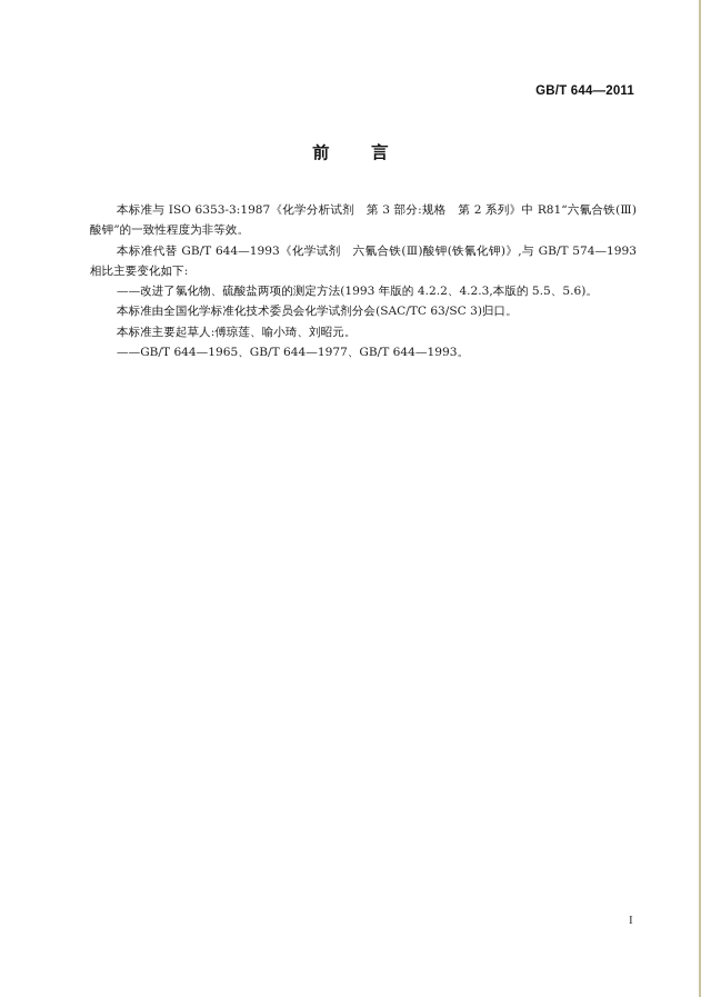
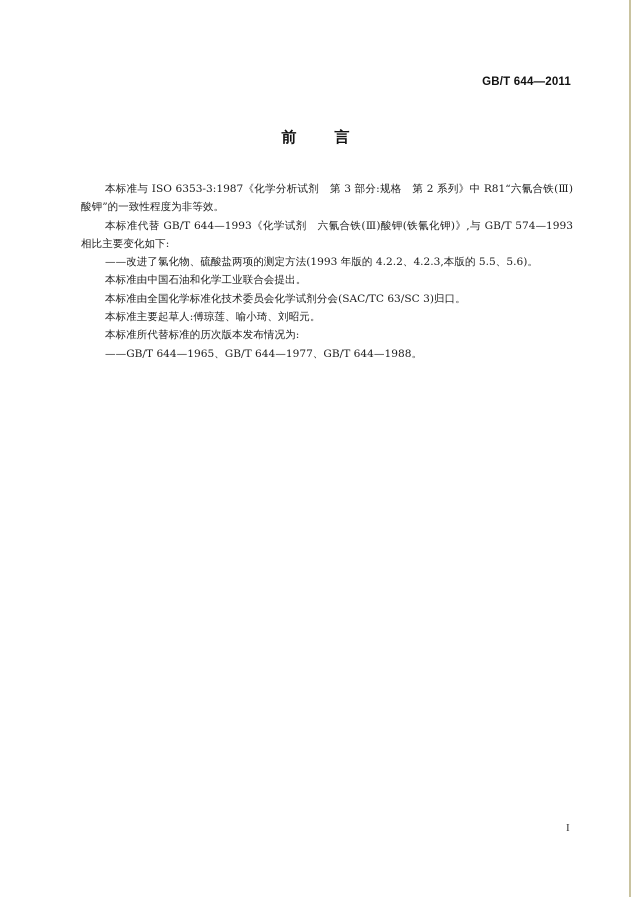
  GB/T 644—2011
  前言
  本标准与 ISO 6353-3:1987《化学分析试剂 第 3 部分:规格 第 2 系列》中 R81“六氰合铁(Ⅲ)酸钾”的一致性程度为非等效。
  本标准代替 GB/T 644—1993《化学试剂 六氰合铁(Ⅲ)酸钾(铁氰化钾)》,与 GB/T 574—1993 相比主要变化如下:
  ——改进了氯化物、硫酸盐两项的测定方法(1993 年版的 4.2.2、4.2.3,本版的 5.5、5.6)。
+ 本标准由中国石油和化学工业联合会提出。
  本标准由全国化学标准化技术委员会化学试剂分会(SAC/TC 63/SC 3)归口。
  本标准主要起草人:傅琼莲、喻小琦、刘昭元。
+ 本标准所代替标准的历次版本发布情况为:
- ——GB/T 644—1965、GB/T 644—1977、GB/T 644—1993。
+ ——GB/T 644—1965、GB/T 644—1977、GB/T 644—1988。
  I
